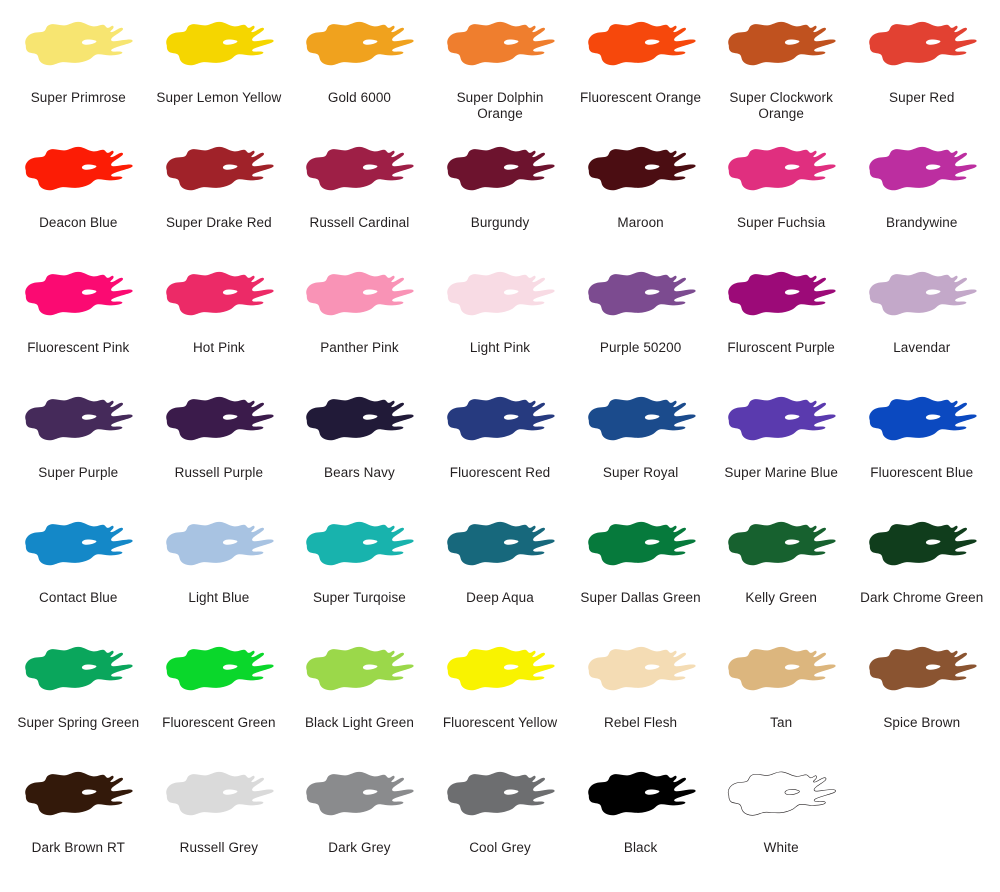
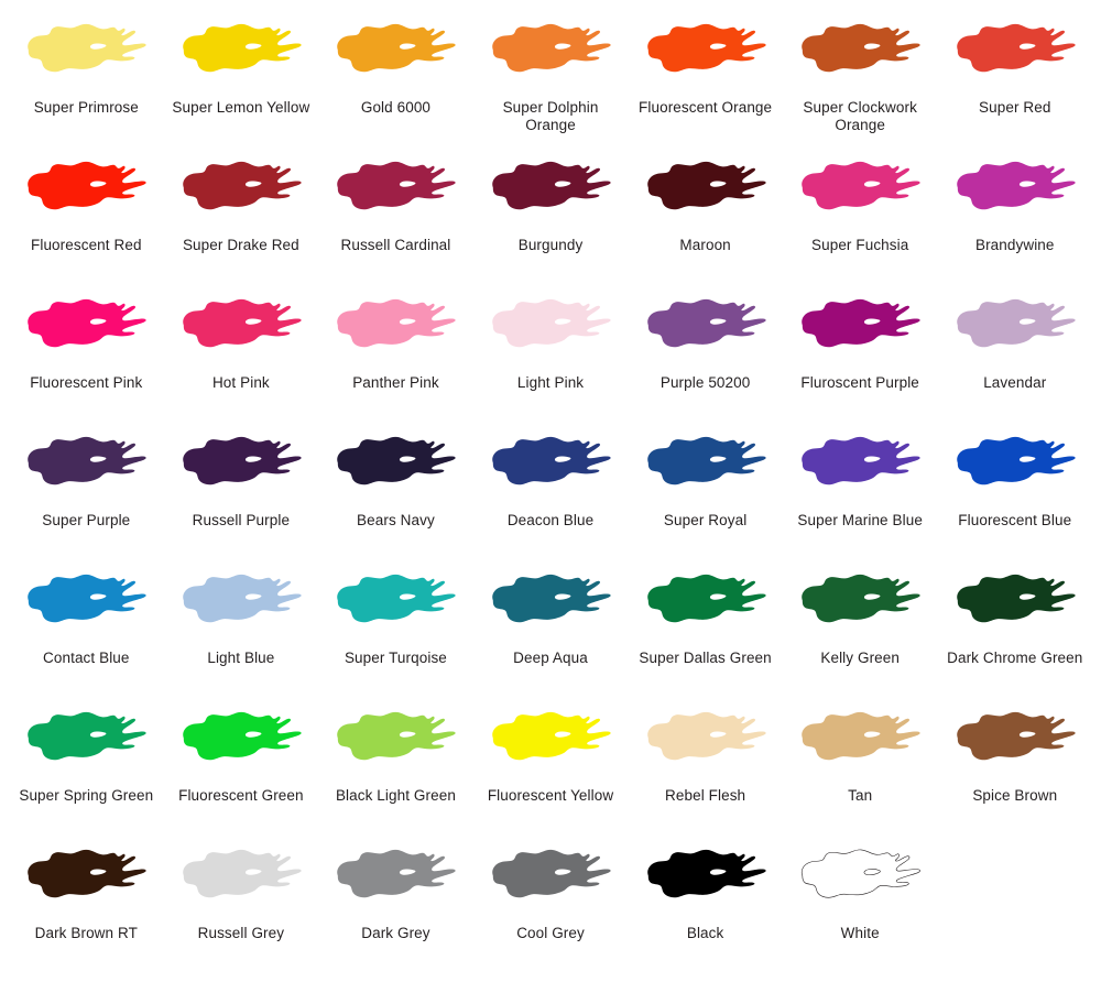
  Super Primrose
  Super Lemon Yellow
  Gold 6000
  Super Dolphin Orange
  Fluorescent Orange
  Super Clockwork Orange
  Super Red
- Deacon Blue
+ Fluorescent Red
  Super Drake Red
  Russell Cardinal
  Burgundy
  Maroon
  Super Fuchsia
  Brandywine
  Fluorescent Pink
  Hot Pink
  Panther Pink
  Light Pink
  Purple 50200
  Fluroscent Purple
  Lavendar
  Super Purple
  Russell Purple
  Bears Navy
- Fluorescent Red
+ Deacon Blue
  Super Royal
  Super Marine Blue
  Fluorescent Blue
  Contact Blue
  Light Blue
  Super Turqoise
  Deep Aqua
  Super Dallas Green
  Kelly Green
  Dark Chrome Green
  Super Spring Green
  Fluorescent Green
  Black Light Green
  Fluorescent Yellow
  Rebel Flesh
  Tan
  Spice Brown
  Dark Brown RT
  Russell Grey
  Dark Grey
  Cool Grey
  Black
  White
